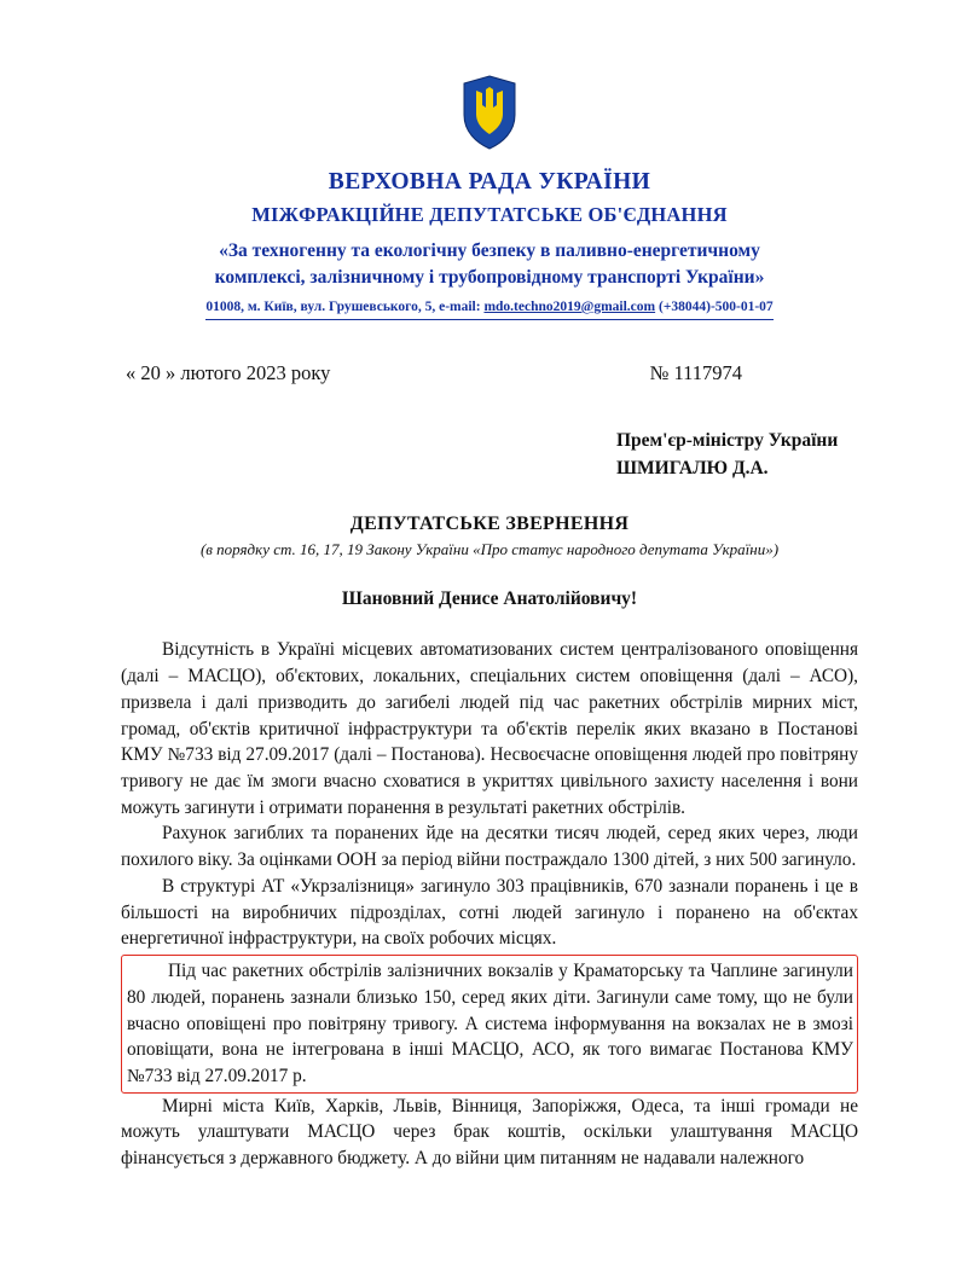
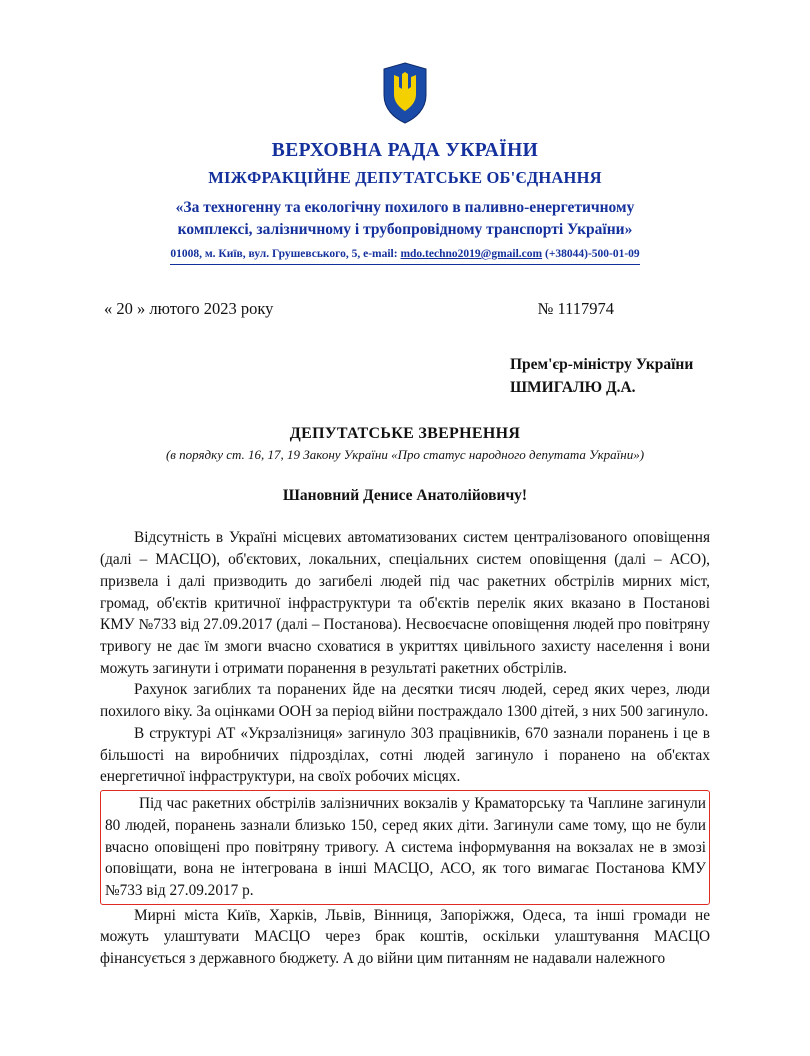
  ВЕРХОВНА РАДА УКРАЇНИ
  МІЖФРАКЦІЙНЕ ДЕПУТАТСЬКЕ ОБ'ЄДНАННЯ
- «За техногенну та екологічну безпеку в паливно-енергетичному
+ «За техногенну та екологічну похилого в паливно-енергетичному
  комплексі, залізничному і трубопровідному транспорті України»
- 01008, м. Київ, вул. Грушевського, 5, e-mail: mdo.techno2019@gmail.com (+38044)-500-01-07
+ 01008, м. Київ, вул. Грушевського, 5, e-mail: mdo.techno2019@gmail.com (+38044)-500-01-09
  « 20 » лютого 2023 року
  № 1117974
  Прем'єр-міністру України
  ШМИГАЛЮ Д.А.
  ДЕПУТАТСЬКЕ ЗВЕРНЕННЯ
  (в порядку ст. 16, 17, 19 Закону України «Про статус народного депутата України»)
  Шановний Денисе Анатолійовичу!
  Відсутність в Україні місцевих автоматизованих систем централізованого оповіщення (далі – МАСЦО), об'єктових, локальних, спеціальних систем оповіщення (далі – АСО), призвела і далі призводить до загибелі людей під час ракетних обстрілів мирних міст, громад, об'єктів критичної інфраструктури та об'єктів перелік яких вказано в Постанові КМУ №733 від 27.09.2017 (далі – Постанова). Несвоєчасне оповіщення людей про повітряну тривогу не дає їм змоги вчасно сховатися в укриттях цивільного захисту населення і вони можуть загинути і отримати поранення в результаті ракетних обстрілів.
  Рахунок загиблих та поранених йде на десятки тисяч людей, серед яких через, люди похилого віку. За оцінками ООН за період війни постраждало 1300 дітей, з них 500 загинуло.
  В структурі АТ «Укрзалізниця» загинуло 303 працівників, 670 зазнали поранень і це в більшості на виробничих підрозділах, сотні людей загинуло і поранено на об'єктах енергетичної інфраструктури, на своїх робочих місцях.
  Під час ракетних обстрілів залізничних вокзалів у Краматорську та Чаплине загинули 80 людей, поранень зазнали близько 150, серед яких діти. Загинули саме тому, що не були вчасно оповіщені про повітряну тривогу. А система інформування на вокзалах не в змозі оповіщати, вона не інтегрована в інші МАСЦО, АСО, як того вимагає Постанова КМУ №733 від 27.09.2017 р.
  Мирні міста Київ, Харків, Львів, Вінниця, Запоріжжя, Одеса, та інші громади не можуть улаштувати МАСЦО через брак коштів, оскільки улаштування МАСЦО фінансується з державного бюджету. А до війни цим питанням не надавали належного
